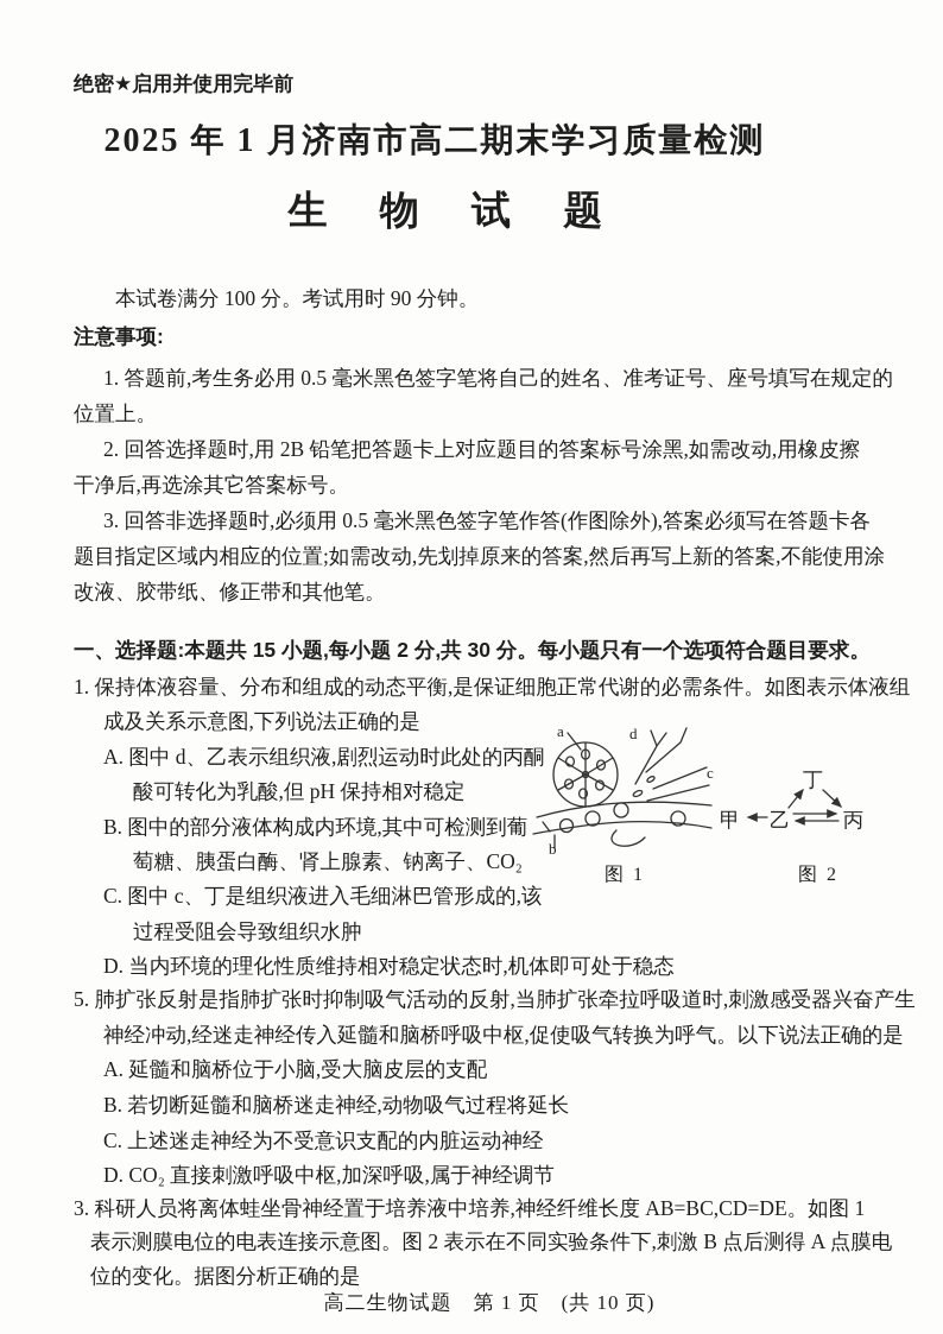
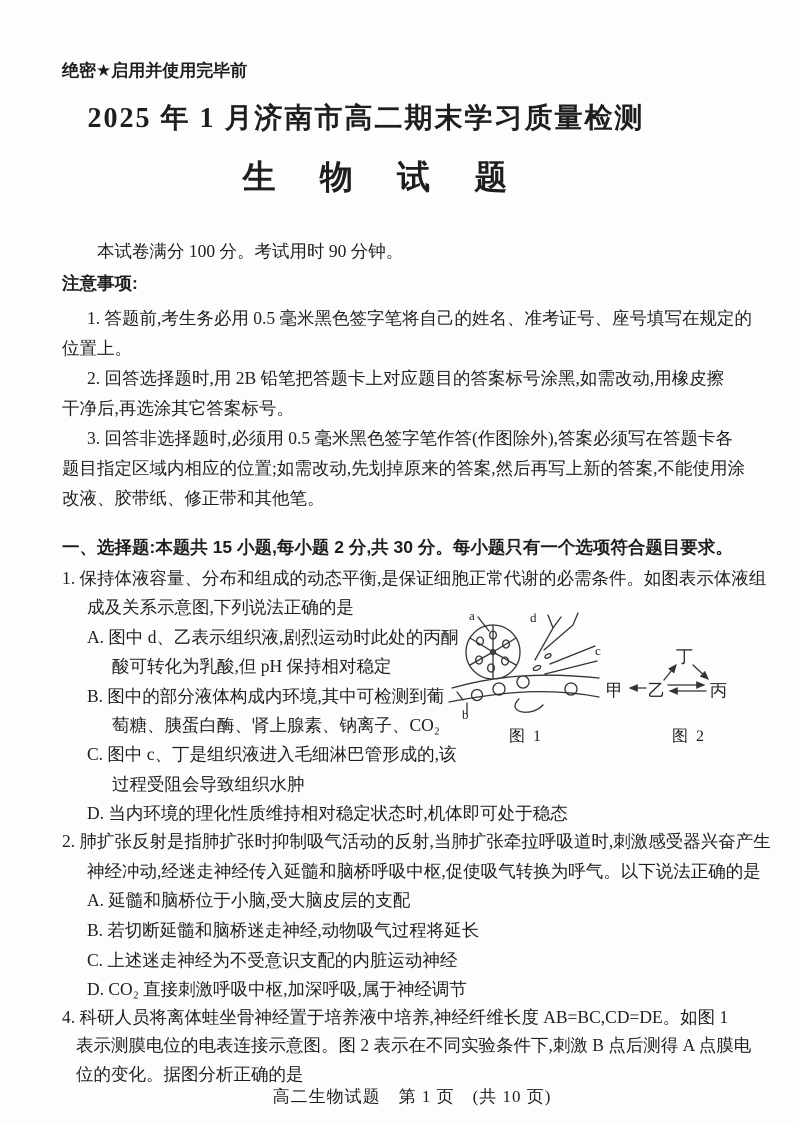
  绝密★启用并使用完毕前
  2025 年 1 月济南市高二期末学习质量检测
  生 物 试 题
  本试卷满分 100 分。考试用时 90 分钟。
  注意事项:
  1. 答题前,考生务必用 0.5 毫米黑色签字笔将自己的姓名、准考证号、座号填写在规定的
  位置上。
  2. 回答选择题时,用 2B 铅笔把答题卡上对应题目的答案标号涂黑,如需改动,用橡皮擦
  干净后,再选涂其它答案标号。
  3. 回答非选择题时,必须用 0.5 毫米黑色签字笔作答(作图除外),答案必须写在答题卡各
  题目指定区域内相应的位置;如需改动,先划掉原来的答案,然后再写上新的答案,不能使用涂
  改液、胶带纸、修正带和其他笔。
  一、选择题:本题共 15 小题,每小题 2 分,共 30 分。每小题只有一个选项符合题目要求。
  1. 保持体液容量、分布和组成的动态平衡,是保证细胞正常代谢的必需条件。如图表示体液组
  成及关系示意图,下列说法正确的是
  A. 图中 d、乙表示组织液,剧烈运动时此处的丙酮
  酸可转化为乳酸,但 pH 保持相对稳定
  B. 图中的部分液体构成内环境,其中可检测到葡
  萄糖、胰蛋白酶、肾上腺素、钠离子、CO₂
  C. 图中 c、丁是组织液进入毛细淋巴管形成的,该
  过程受阻会导致组织水肿
  D. 当内环境的理化性质维持相对稳定状态时,机体即可处于稳态
  a
  b
  c
  d
  图 1
  丁
  甲
  乙
  丙
  图 2
- 5. 肺扩张反射是指肺扩张时抑制吸气活动的反射,当肺扩张牵拉呼吸道时,刺激感受器兴奋产生
+ 2. 肺扩张反射是指肺扩张时抑制吸气活动的反射,当肺扩张牵拉呼吸道时,刺激感受器兴奋产生
  神经冲动,经迷走神经传入延髓和脑桥呼吸中枢,促使吸气转换为呼气。以下说法正确的是
  A. 延髓和脑桥位于小脑,受大脑皮层的支配
  B. 若切断延髓和脑桥迷走神经,动物吸气过程将延长
  C. 上述迷走神经为不受意识支配的内脏运动神经
  D. CO₂ 直接刺激呼吸中枢,加深呼吸,属于神经调节
- 3. 科研人员将离体蛙坐骨神经置于培养液中培养,神经纤维长度 AB=BC,CD=DE。如图 1
+ 4. 科研人员将离体蛙坐骨神经置于培养液中培养,神经纤维长度 AB=BC,CD=DE。如图 1
  表示测膜电位的电表连接示意图。图 2 表示在不同实验条件下,刺激 B 点后测得 A 点膜电
  位的变化。据图分析正确的是
  高二生物试题 第 1 页 (共 10 页)
